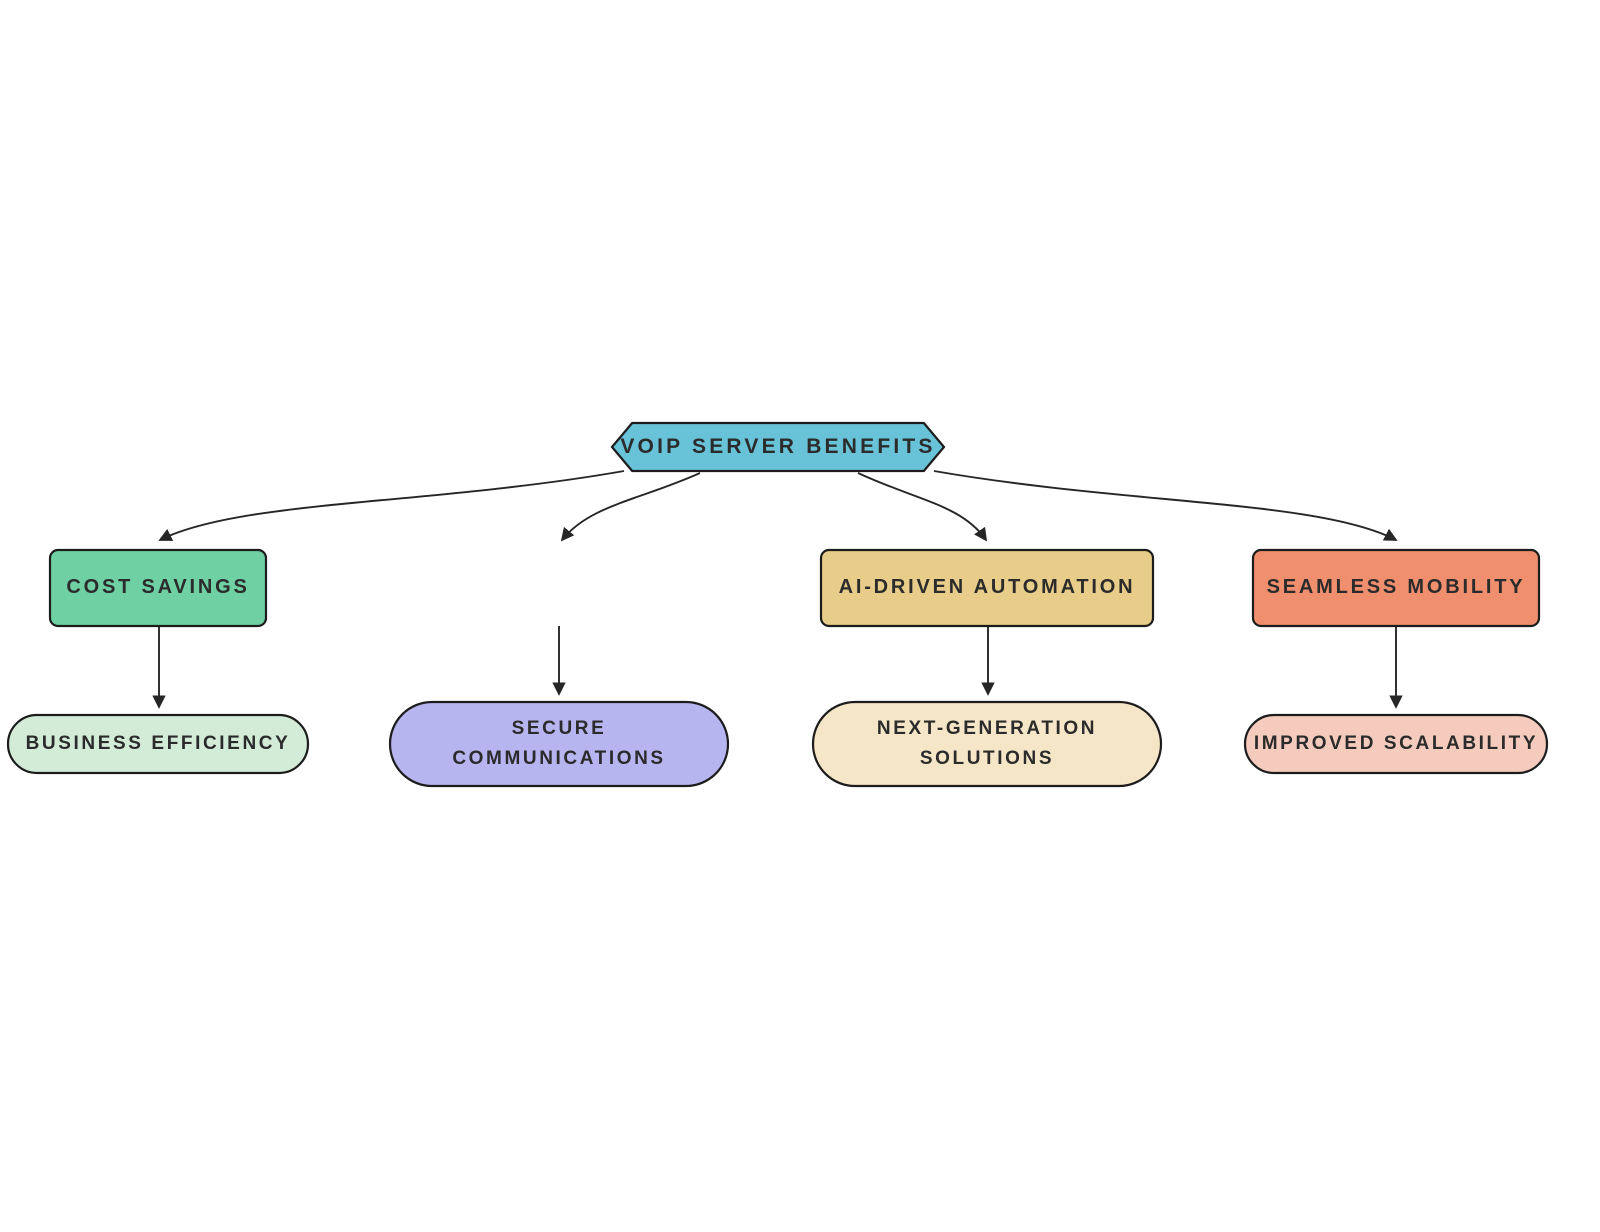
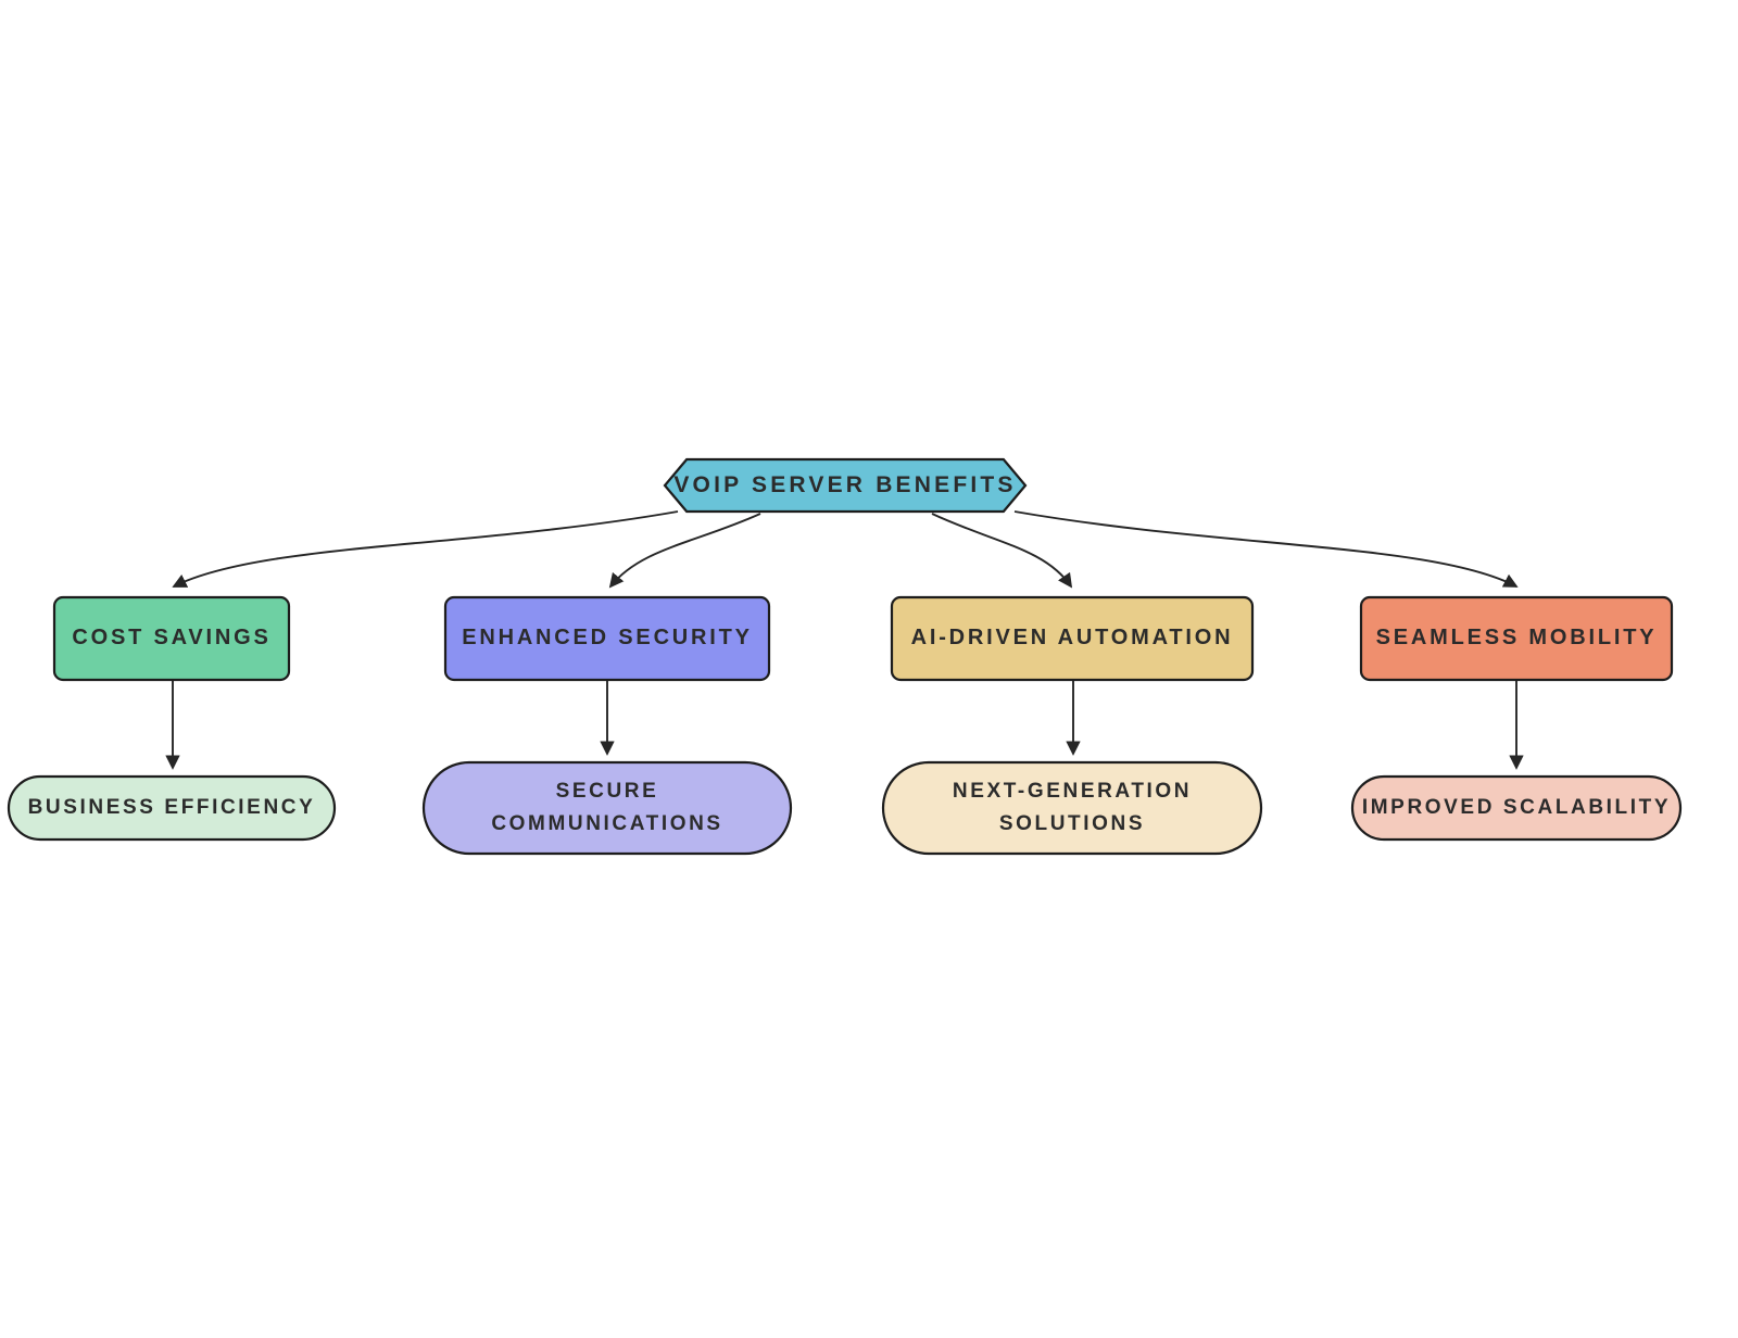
  VOIP SERVER BENEFITS
  COST SAVINGS
  BUSINESS EFFICIENCY
+ ENHANCED SECURITY
  SECURE COMMUNICATIONS
  AI-DRIVEN AUTOMATION
  NEXT-GENERATION SOLUTIONS
  SEAMLESS MOBILITY
  IMPROVED SCALABILITY
